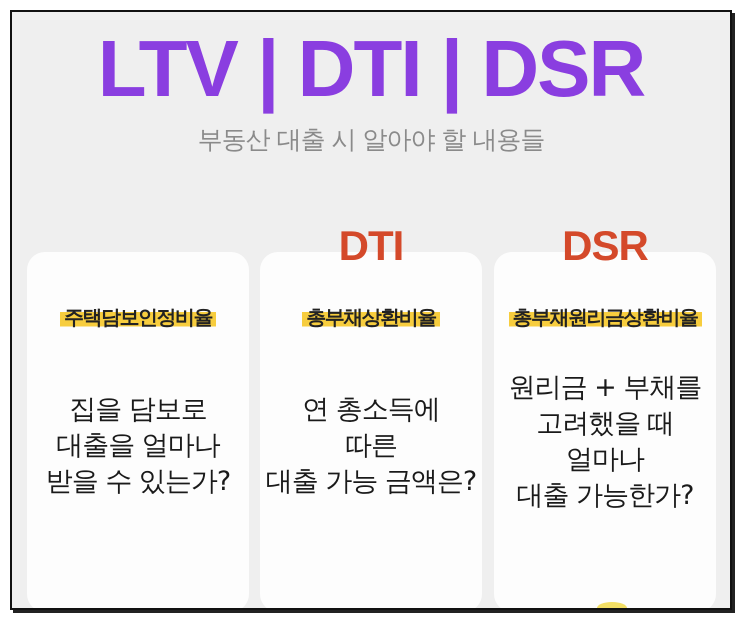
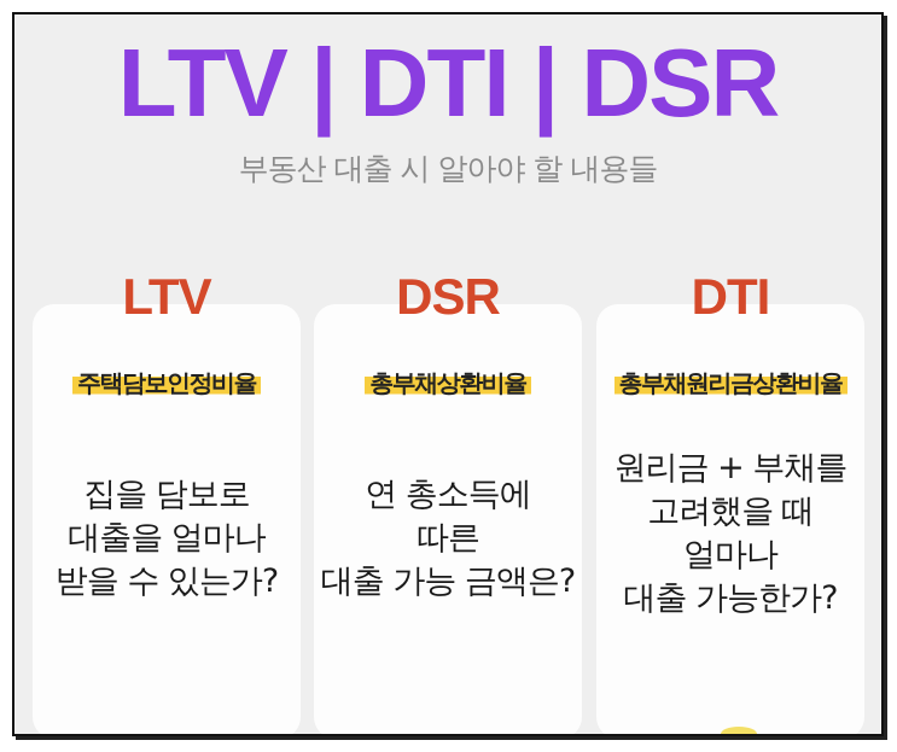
  LTV | DTI | DSR
  부동산 대출 시 알아야 할 내용들
+ LTV
  주택담보인정비율
  집을 담보로
  대출을 얼마나
  받을 수 있는가?
- DTI
+ DSR
  총부채상환비율
  연 총소득에
  따른
  대출 가능 금액은?
- DSR
+ DTI
  총부채원리금상환비율
  원리금 + 부채를
  고려했을 때
  얼마나
  대출 가능한가?
